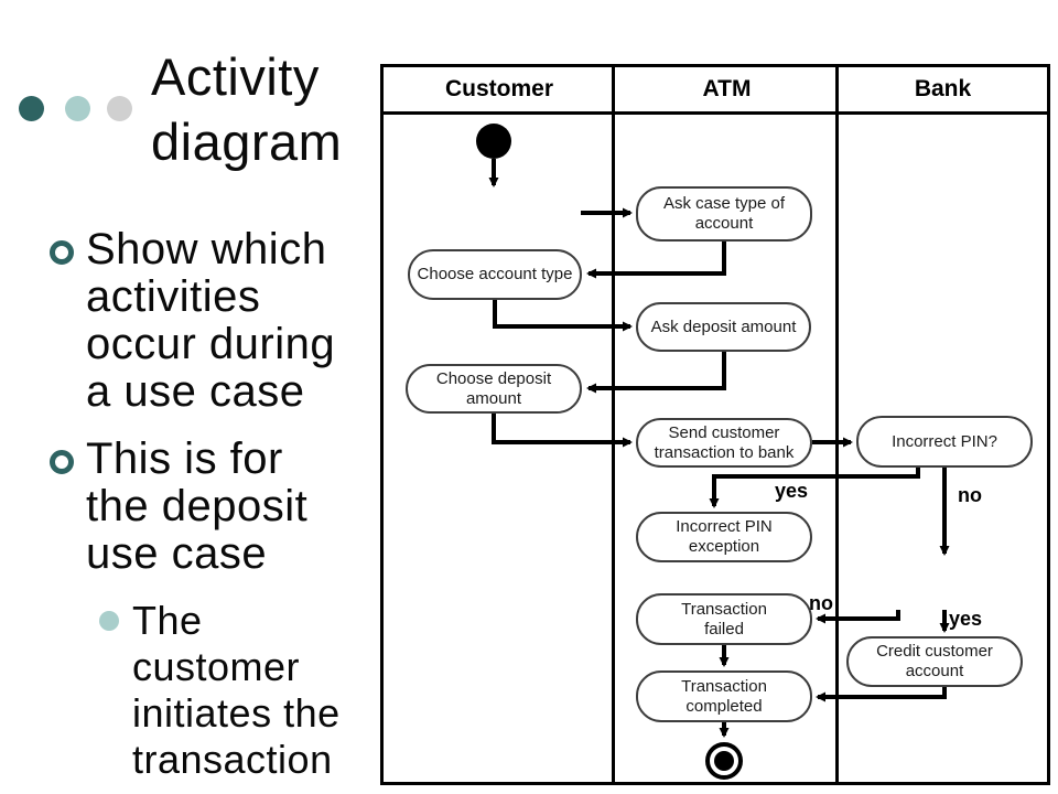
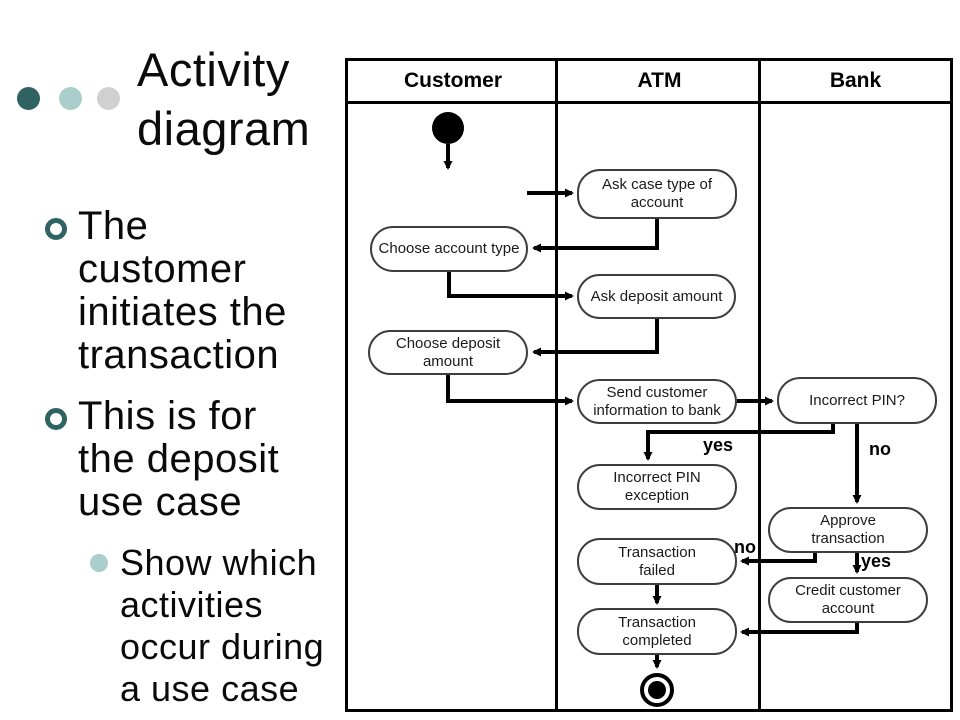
  Activity diagram
- Show which activities occur during a use case
+ The customer initiates the transaction
  This is for the deposit use case
- The customer initiates the transaction
+ Show which activities occur during a use case
  Customer
  ATM
  Bank
  Ask case type of account
  Choose account type
  Ask deposit amount
  Choose deposit amount
- Send customer transaction to bank
+ Send customer information to bank
  Incorrect PIN?
  Incorrect PIN exception
+ Approve transaction
  Transaction failed
  Credit customer account
  Transaction completed
  yes
  no
  no
  yes
